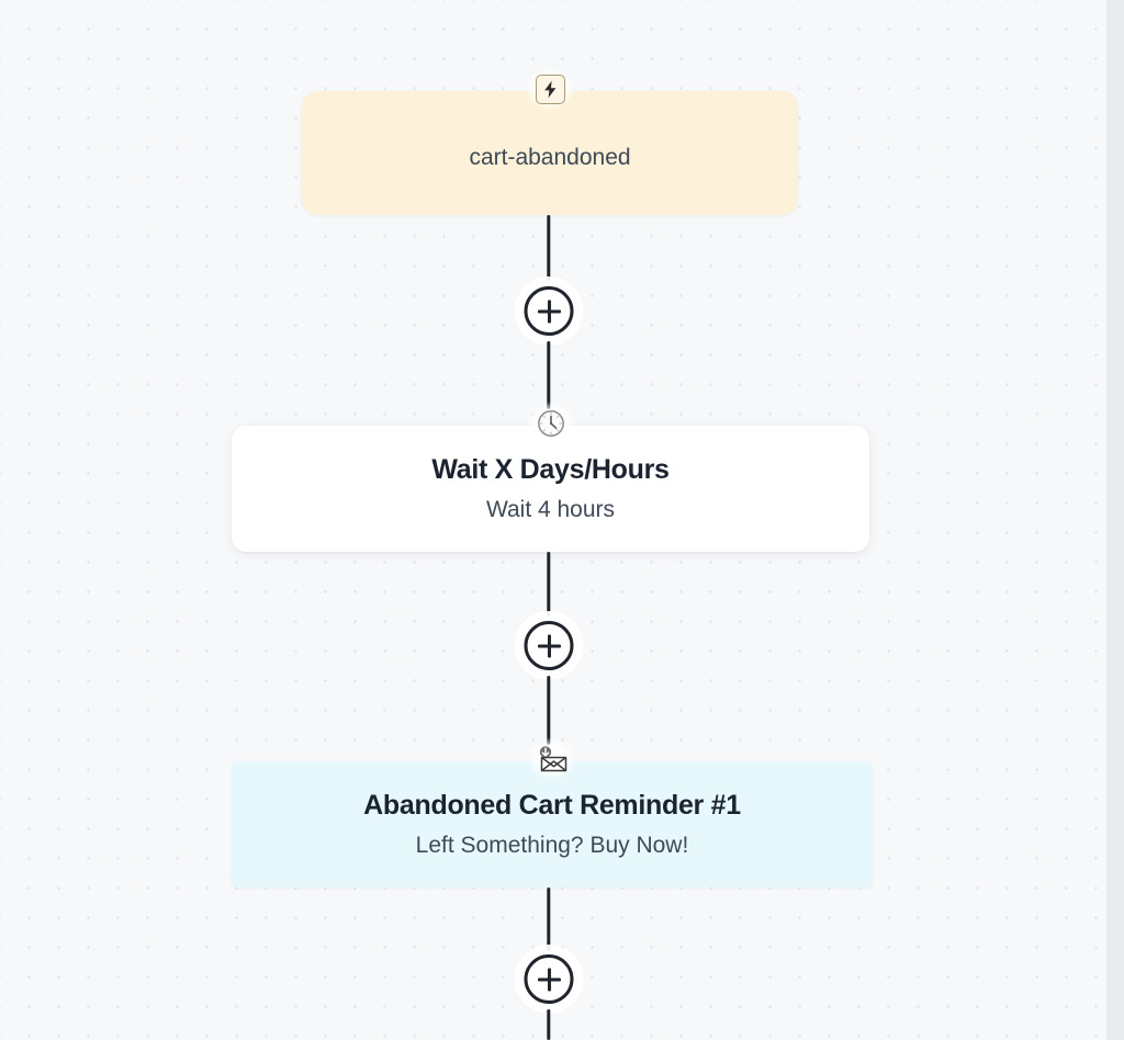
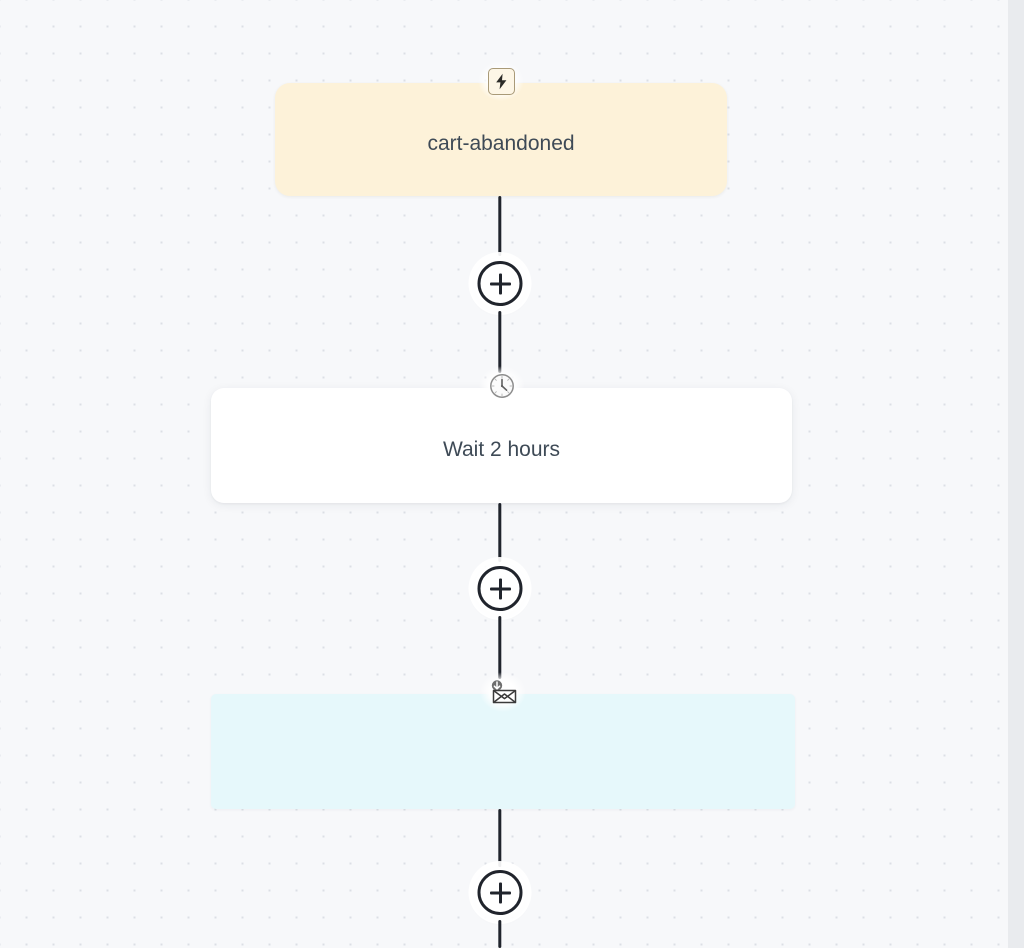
  cart-abandoned
- Wait X Days/Hours
- Wait 4 hours
+ Wait 2 hours
- Abandoned Cart Reminder #1
- Left Something? Buy Now!
